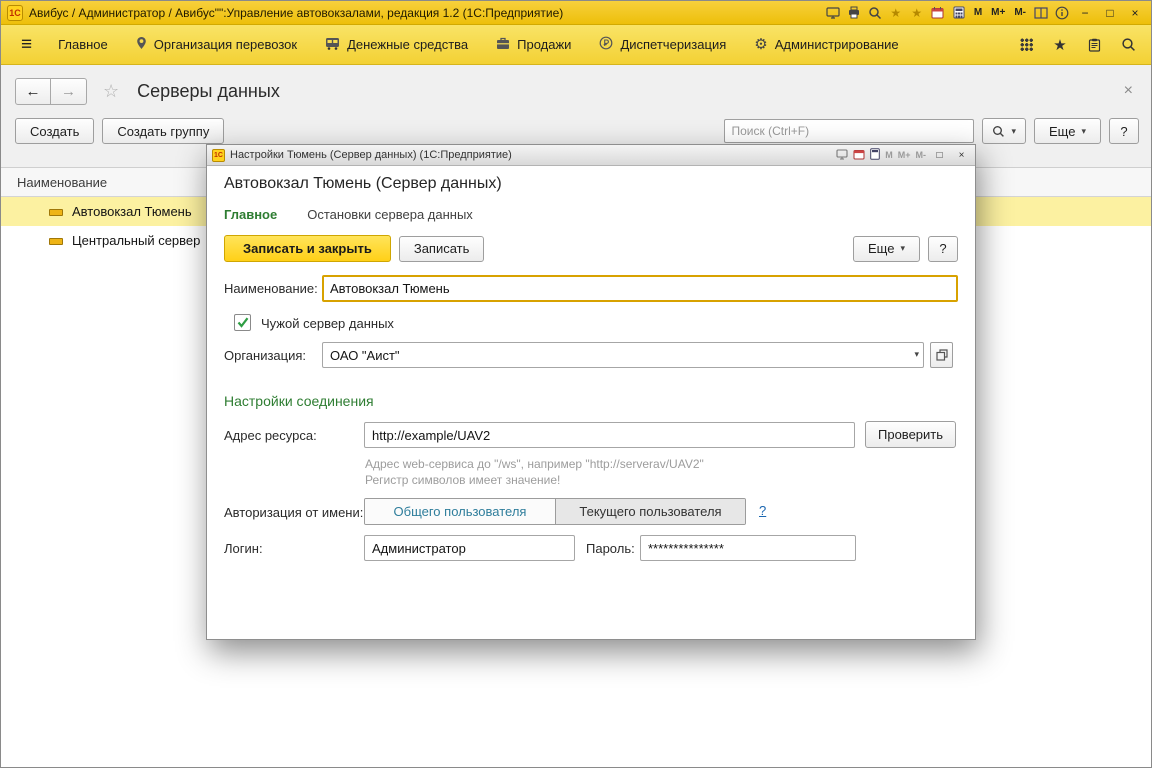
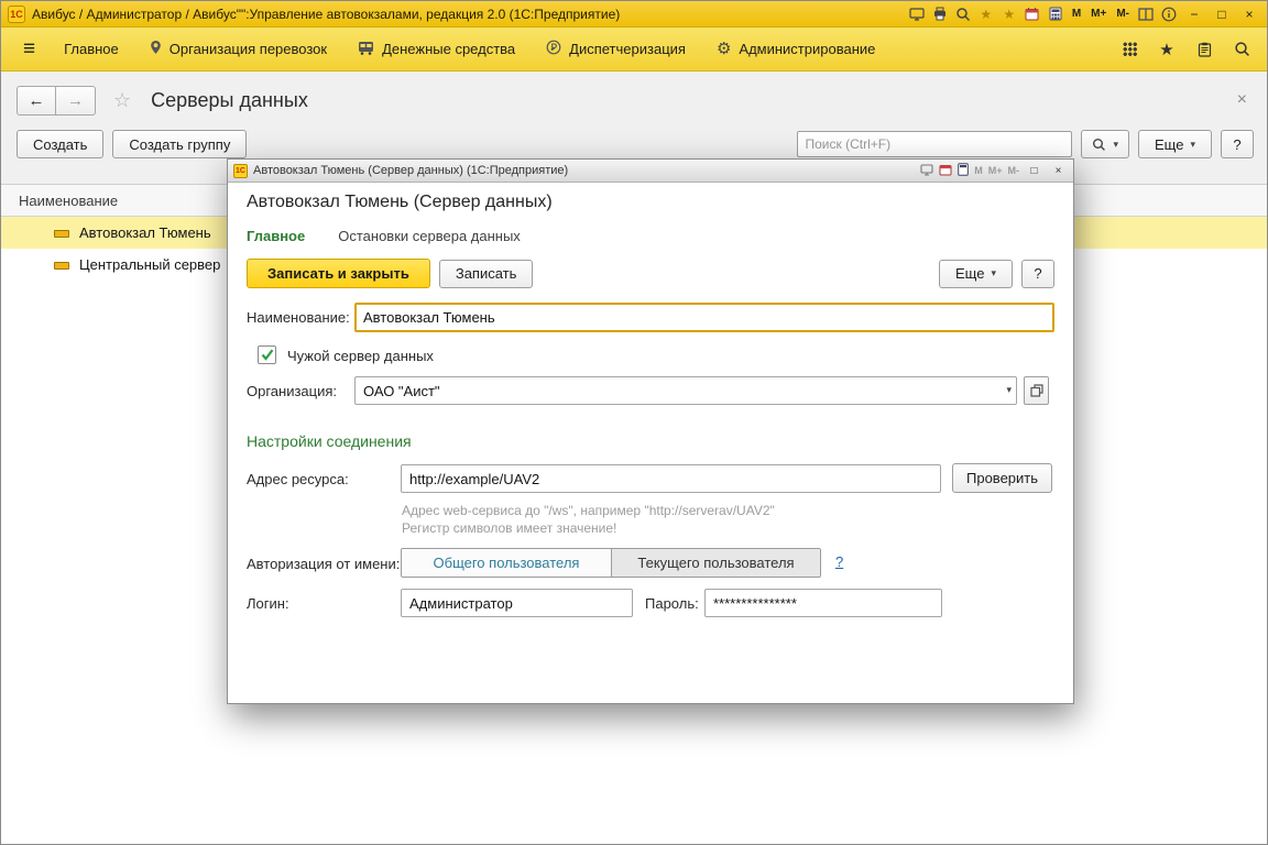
  1С
- Авибус / Администратор / Авибус"":Управление автовокзалами, редакция 1.2 (1С:Предприятие)
+ Авибус / Администратор / Авибус"":Управление автовокзалами, редакция 2.0 (1С:Предприятие)
  ★
  ★
  M
  M+
  M-
  −
  □
  ×
  ≡
  Главное
  Организация перевозок
  Денежные средства
- Продажи
  Диспетчеризация
  ⚙
  Администрирование
  ★
  ←
  →
  ☆
  Серверы данных
  ×
  Создать
  Создать группу
  Поиск (Ctrl+F)
  ▾
  Еще
  ▾
  ?
  Наименование
  Автовокзал Тюмень
  Центральный сервер
- Настройки Тюмень (Сервер данных) (1С:Предприятие)
+ Автовокзал Тюмень (Сервер данных) (1С:Предприятие)
  M
  M+
  M-
  □
  ×
  Автовокзал Тюмень (Сервер данных)
  Главное
  Остановки сервера данных
  Записать и закрыть
  Записать
  Еще
  ▾
  ?
  Наименование:
  Автовокзал Тюмень
  Чужой сервер данных
  Организация:
  ОАО "Аист"
  ▾
  Настройки соединения
  Адрес ресурса:
  http://example/UAV2
  Проверить
  Адрес web-сервиса до "/ws", например "http://serverav/UAV2"
  Регистр символов имеет значение!
  Авторизация от имени:
  Общего пользователя
  Текущего пользователя
  ?
  Логин:
  Администратор
  Пароль:
  ***************
